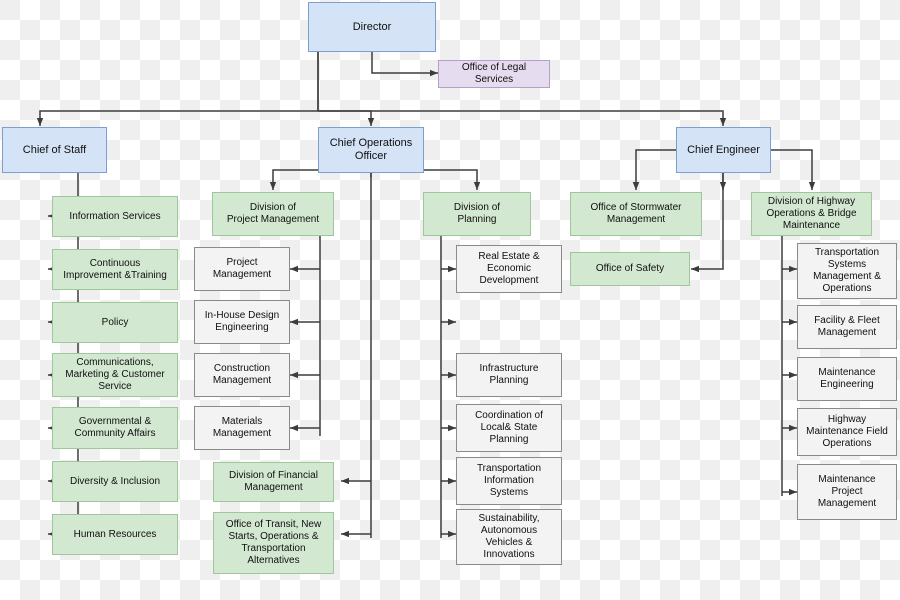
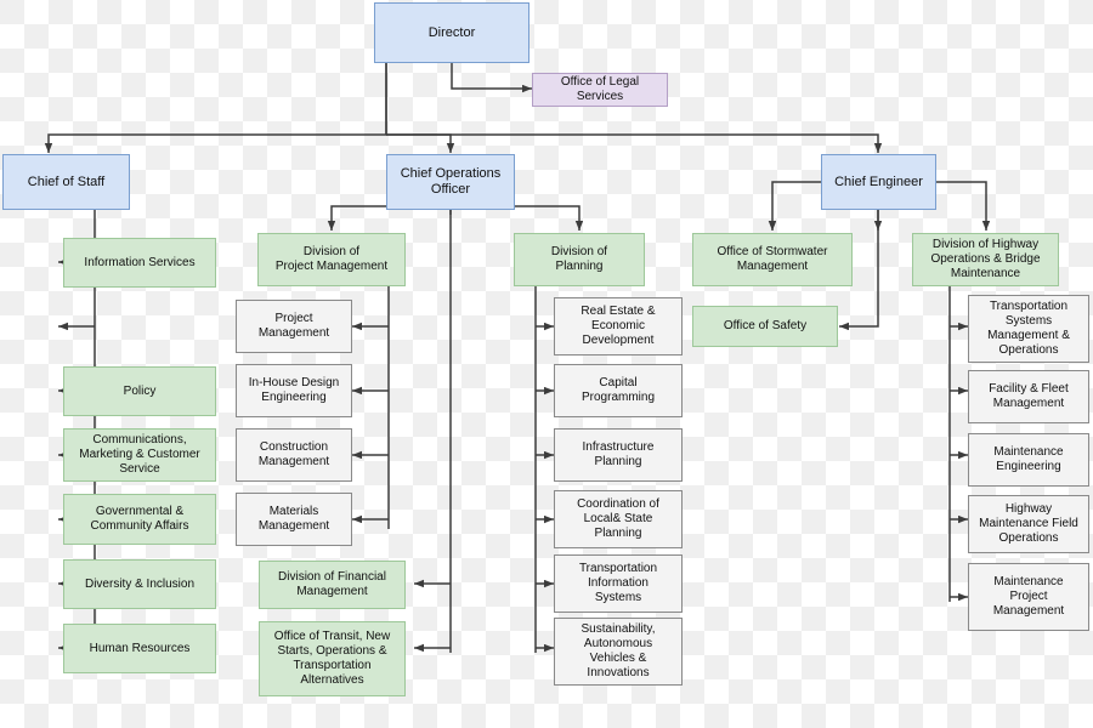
  Director
  Office of Legal
  Services
  Chief of Staff
  Chief Operations
  Officer
  Chief Engineer
  Division of
  Project Management
  Division of
  Planning
  Office of Stormwater
  Management
  Office of Safety
  Division of Highway
  Operations & Bridge
  Maintenance
  Division of Financial
  Management
  Office of Transit, New
  Starts, Operations &
  Transportation
  Alternatives
  Information Services
- Continuous
- Improvement &Training
  Policy
  Communications,
  Marketing & Customer
  Service
  Governmental &
  Community Affairs
  Diversity & Inclusion
  Human Resources
  Project
  Management
  In-House Design
  Engineering
  Construction
  Management
  Materials
  Management
  Real Estate &
  Economic
  Development
+ Capital
+ Programming
  Infrastructure
  Planning
  Coordination of
  Local& State
  Planning
  Transportation
  Information
  Systems
  Sustainability,
  Autonomous
  Vehicles &
  Innovations
  Transportation
  Systems
  Management &
  Operations
  Facility & Fleet
  Management
  Maintenance
  Engineering
  Highway
  Maintenance Field
  Operations
  Maintenance
  Project
  Management
